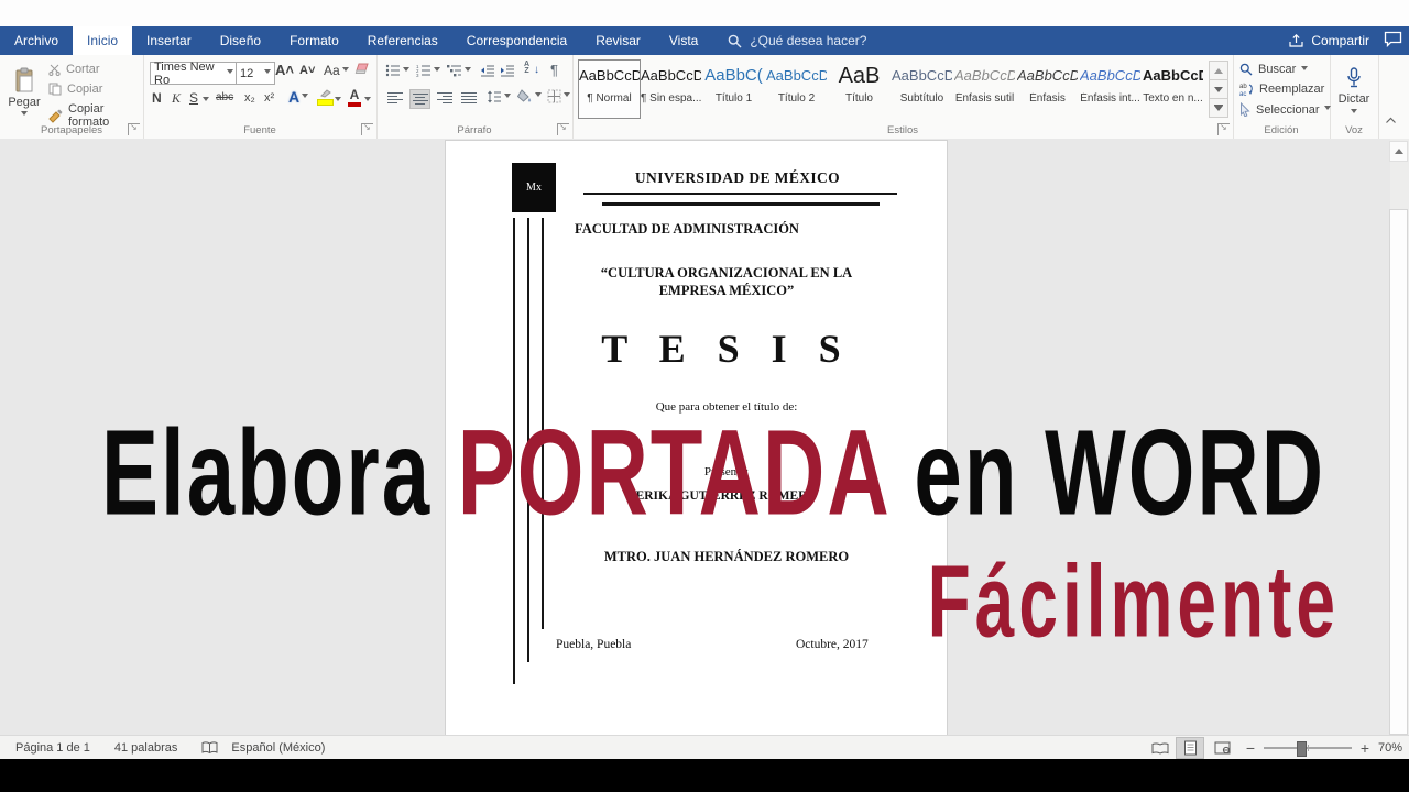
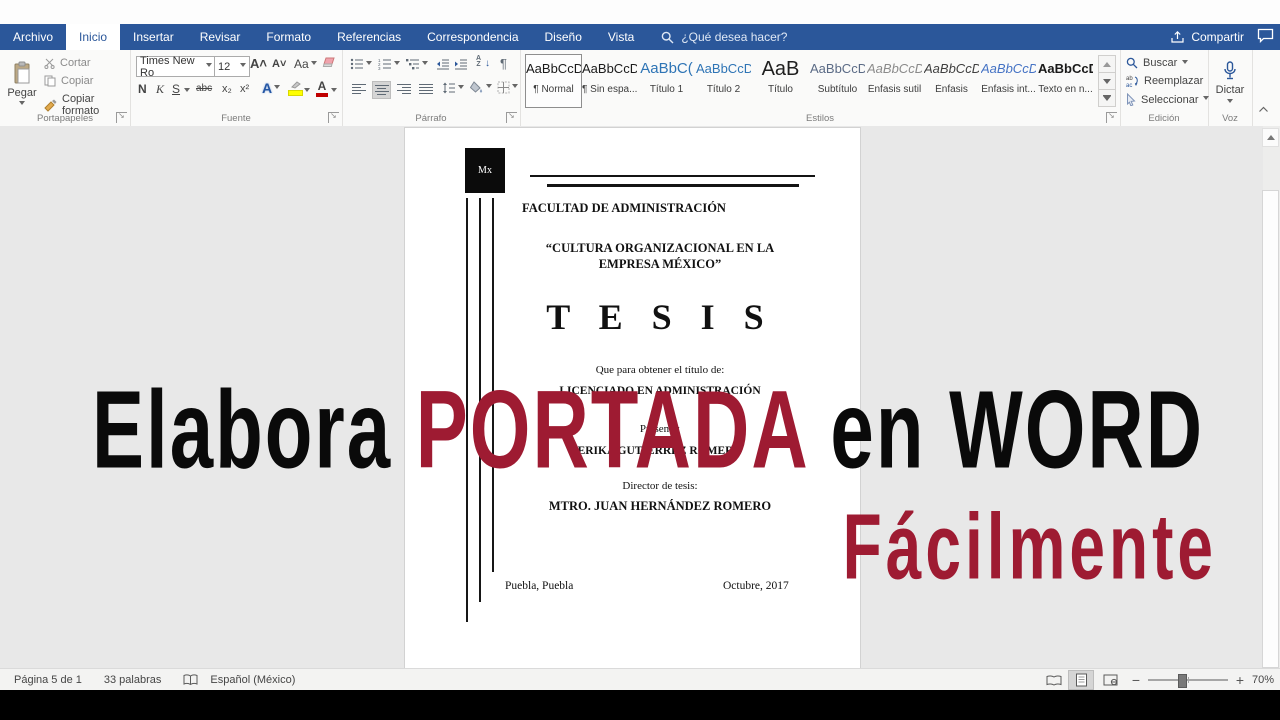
  Archivo
  Inicio
  Insertar
- Diseño
+ Revisar
  Formato
  Referencias
  Correspondencia
- Revisar
+ Diseño
  Vista
  ¿Qué desea hacer?
  Compartir
  Pegar
  Cortar
  Copiar
  Copiar formato
  Portapapeles
  Times New Ro
  12
  A˄
  A˅
  Aa
  N
  K
  S
  abc
  x₂
  x²
  A
  A
  Fuente
  ↓
  ¶
  Párrafo
  AaBbCcD
  ¶ Normal
  AaBbCcD
  ¶ Sin espa...
  AaBbC(
  Título 1
  AaBbCcD
  Título 2
  AaB
  Título
  AaBbCcD
  Subtítulo
  AaBbCcD
  Énfasis sutil
  AaBbCcD
  Énfasis
  AaBbCcD
  Énfasis int...
  AaBbCc
  Texto en n...
  Estilos
  Buscar
  Reemplazar
  Seleccionar
  Edición
  Dictar
  Voz
  Mx
- UNIVERSIDAD DE MÉXICO
  FACULTAD DE ADMINISTRACIÓN
  “CULTURA ORGANIZACIONAL EN LA
  EMPRESA MÉXICO”
  T E S I S
  Que para obtener el título de:
+ LICENCIADO EN ADMINISTRACIÓN
  Presenta:
  ERIKA GUTIÉRREZ ROMERO
+ Director de tesis:
  MTRO. JUAN HERNÁNDEZ ROMERO
  Puebla, Puebla
  Octubre, 2017
- Página 1 de 1
+ Página 5 de 1
- 41 palabras
+ 33 palabras
  Español (México)
  −
  +
  70%
  Elabora PORTADA en WORD
  Fácilmente
